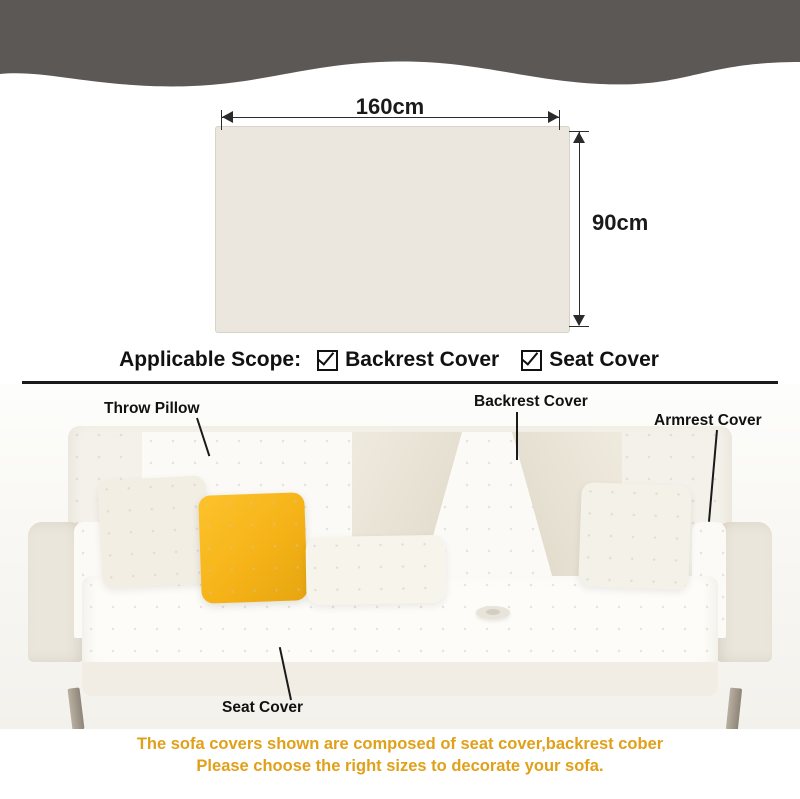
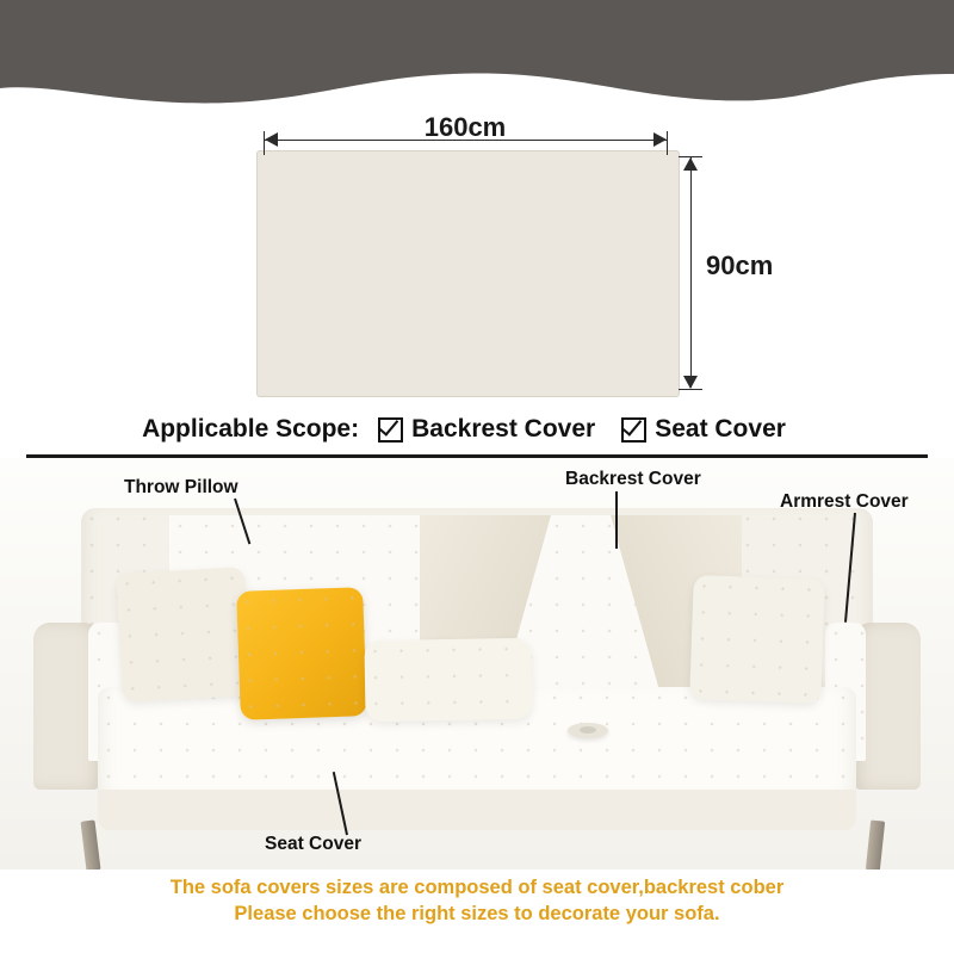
  160cm
  90cm
  Applicable Scope:
  Backrest Cover
  Seat Cover
  Throw Pillow
  Backrest Cover
  Armrest Cover
  Seat Cover
- The sofa covers shown are composed of seat cover,backrest cober
+ The sofa covers sizes are composed of seat cover,backrest cober
  Please choose the right sizes to decorate your sofa.
